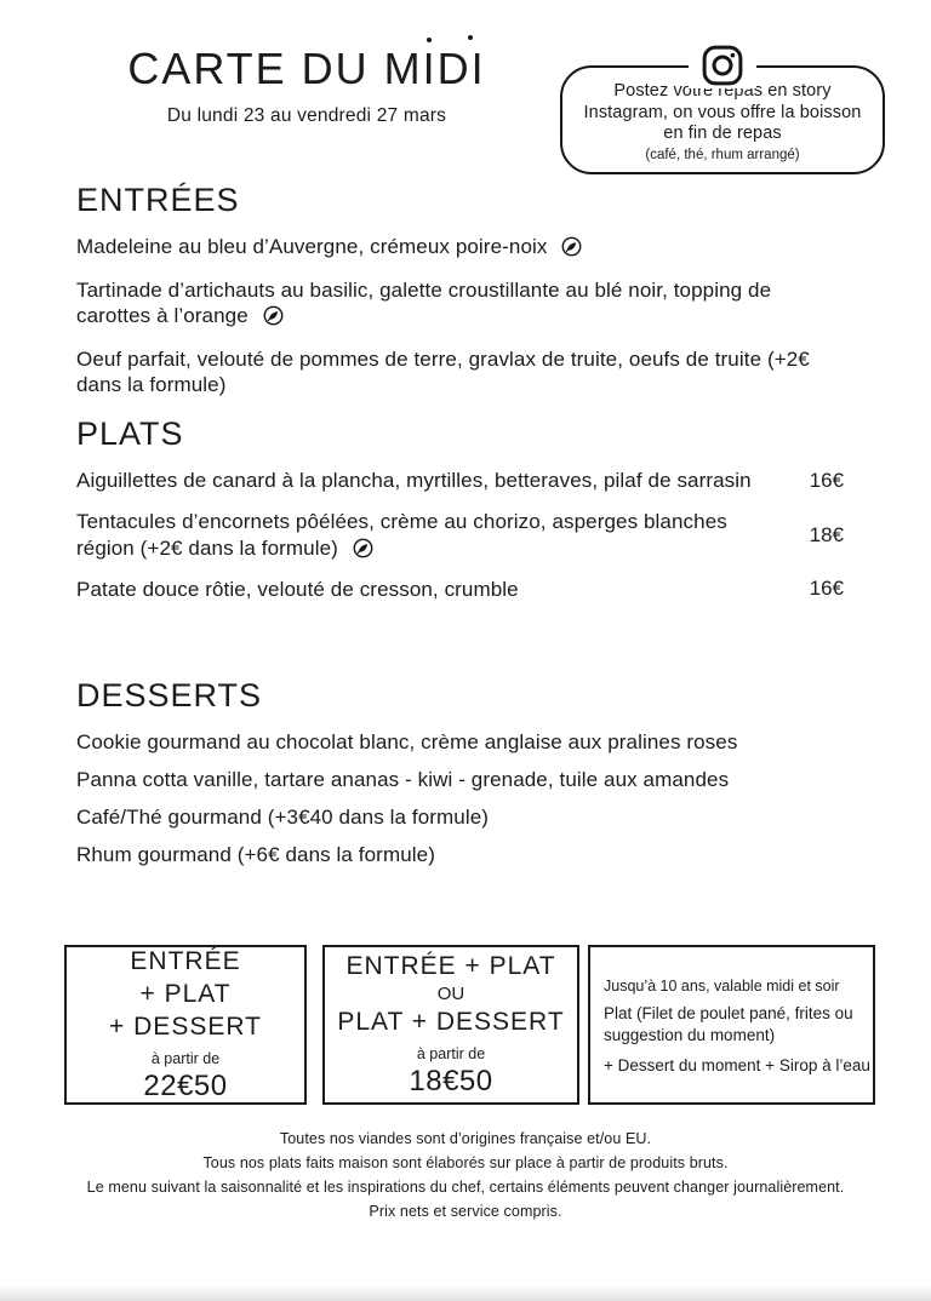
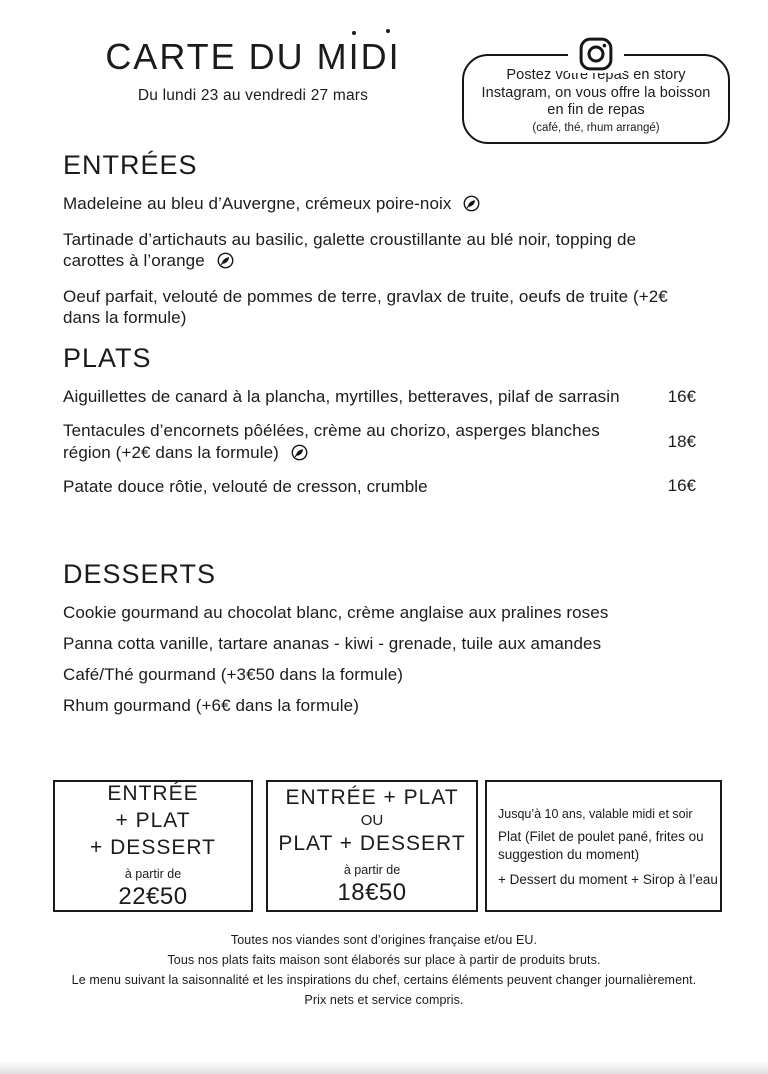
  CARTE DU MIDI
  Du lundi 23 au vendredi 27 mars
  Postez votre repas en story Instagram, on vous offre la boisson en fin de repas
  (café, thé, rhum arrangé)
  ENTRÉES
  Madeleine au bleu d’Auvergne, crémeux poire-noix
  Tartinade d’artichauts au basilic, galette croustillante au blé noir, topping de carottes à l’orange
  Oeuf parfait, velouté de pommes de terre, gravlax de truite, oeufs de truite (+2€ dans la formule)
  PLATS
  Aiguillettes de canard à la plancha, myrtilles, betteraves, pilaf de sarrasin
  16€
  Tentacules d’encornets pôélées, crème au chorizo, asperges blanches région (+2€ dans la formule)
  18€
  Patate douce rôtie, velouté de cresson, crumble
  16€
  DESSERTS
  Cookie gourmand au chocolat blanc, crème anglaise aux pralines roses
  Panna cotta vanille, tartare ananas - kiwi - grenade, tuile aux amandes
- Café/Thé gourmand (+3€40 dans la formule)
+ Café/Thé gourmand (+3€50 dans la formule)
  Rhum gourmand (+6€ dans la formule)
  ENTRÉE
  + PLAT
  + DESSERT
  à partir de
  22€50
  ENTRÉE + PLAT
  OU
  PLAT + DESSERT
  à partir de
  18€50
  Jusqu’à 10 ans, valable midi et soir
  Plat (Filet de poulet pané, frites ou suggestion du moment)
  + Dessert du moment + Sirop à l’eau
  Toutes nos viandes sont d’origines française et/ou EU.
  Tous nos plats faits maison sont élaborés sur place à partir de produits bruts.
  Le menu suivant la saisonnalité et les inspirations du chef, certains éléments peuvent changer journalièrement.
  Prix nets et service compris.
